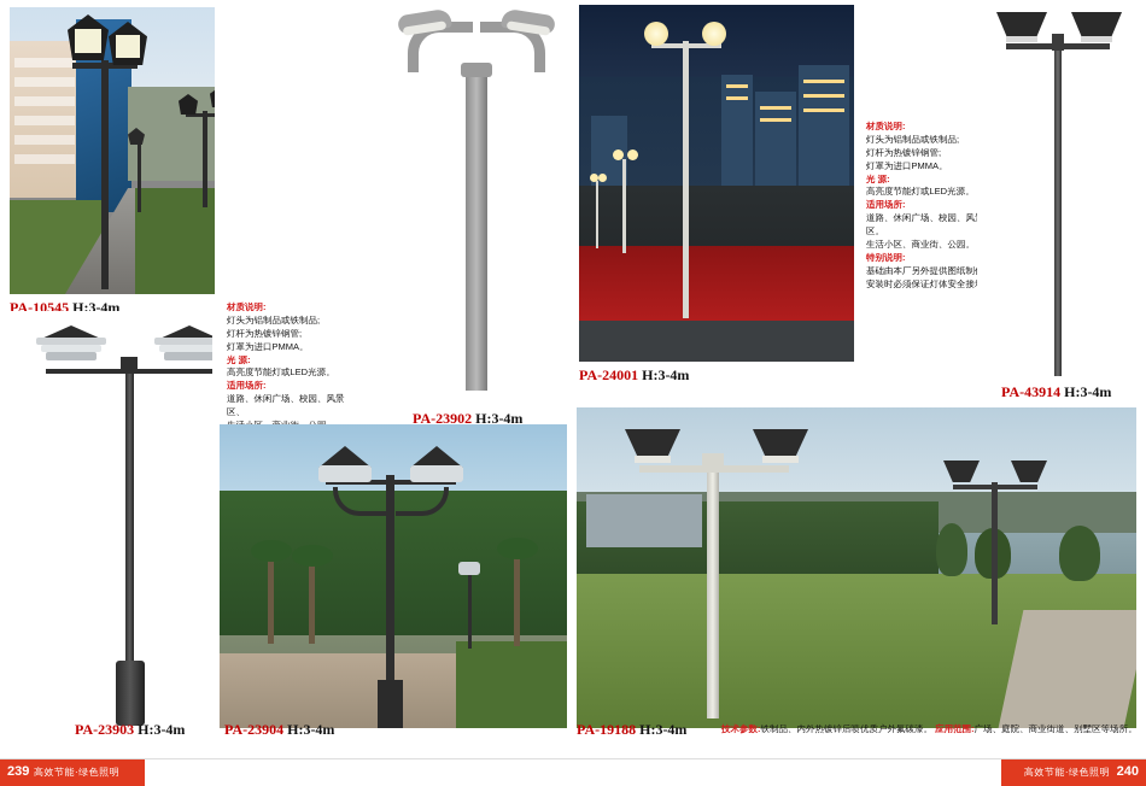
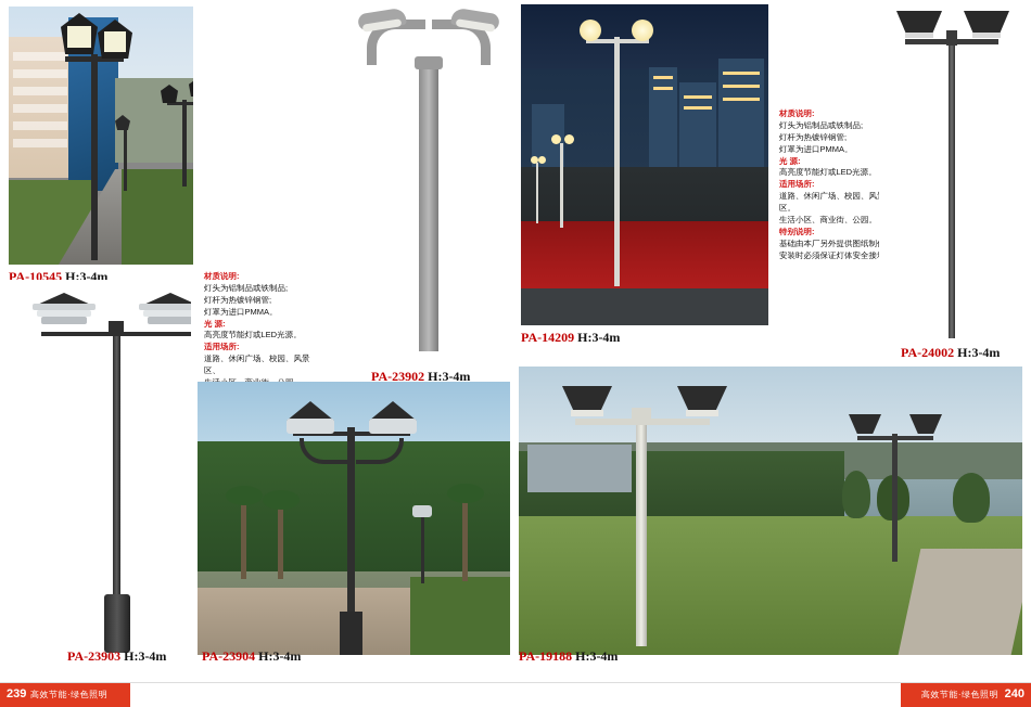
  PA-10545 H:3-4m
  材质说明:
  灯头为铝制品或铁制品;
  灯杆为热镀锌钢管;
  灯罩为进口PMMA。
  光 源:
  高亮度节能灯或LED光源。
  适用场所:
  道路、休闲广场、校园、风景区、
  PA-23902 H:3-4m
- PA-24001 H:3-4m
+ PA-14209 H:3-4m
  材质说明:
  灯头为铝制品或铁制品;
  灯杆为热镀锌钢管;
  灯罩为进口PMMA。
  光 源:
  高亮度节能灯或LED光源。
  适用场所:
  道路、休闲广场、校园、风区。
  生活小区、商业街、公园。
  特别说明:
  基础由本厂另外提供图纸制
  安装时必须保证灯体安全接
- PA-43914 H:3-4m
+ PA-24002 H:3-4m
  PA-23903 H:3-4m
  PA-23904 H:3-4m
  PA-19188 H:3-4m
- 技术参数:铁制品、内外热镀锌后喷优质户外氟碳漆。 应用范围:广场、庭院、商业街道、别墅区等场所。
  239
  高效节能·绿色照明
  高效节能·绿色照明
  240
